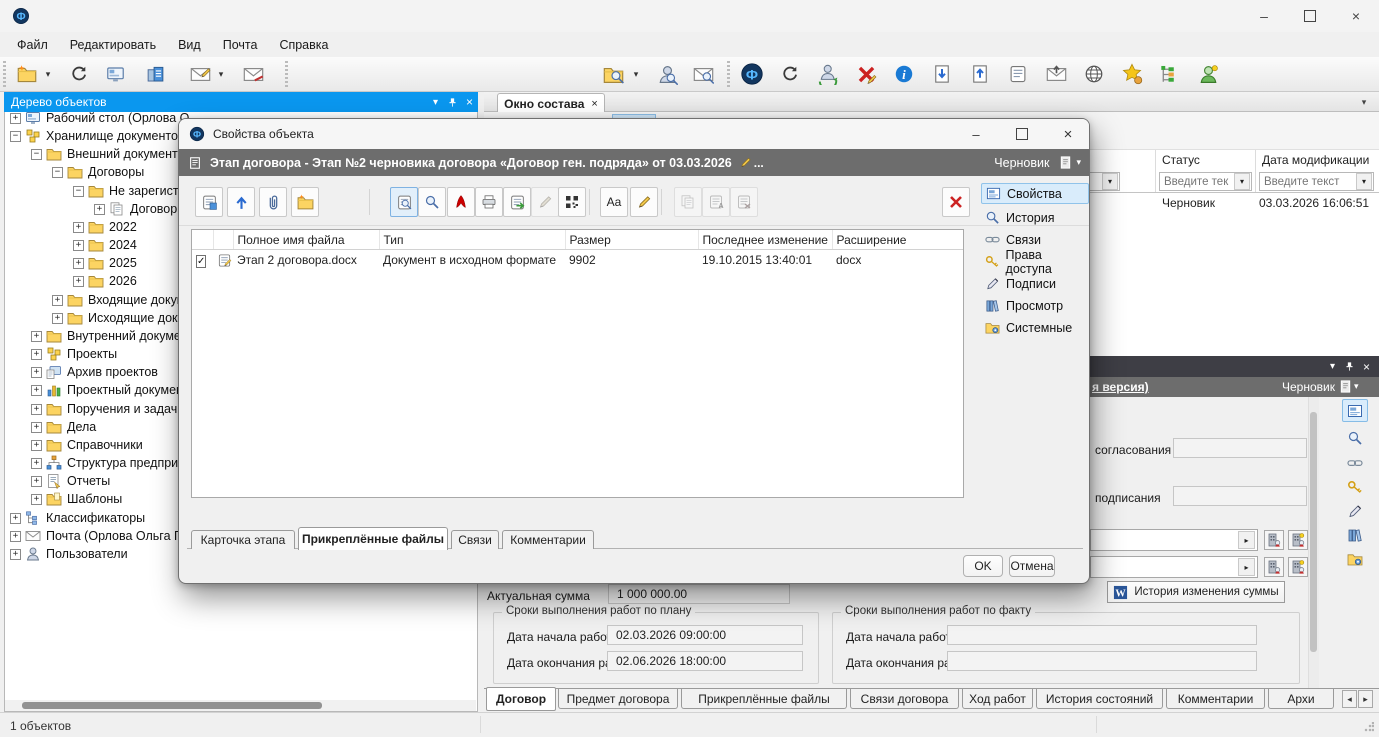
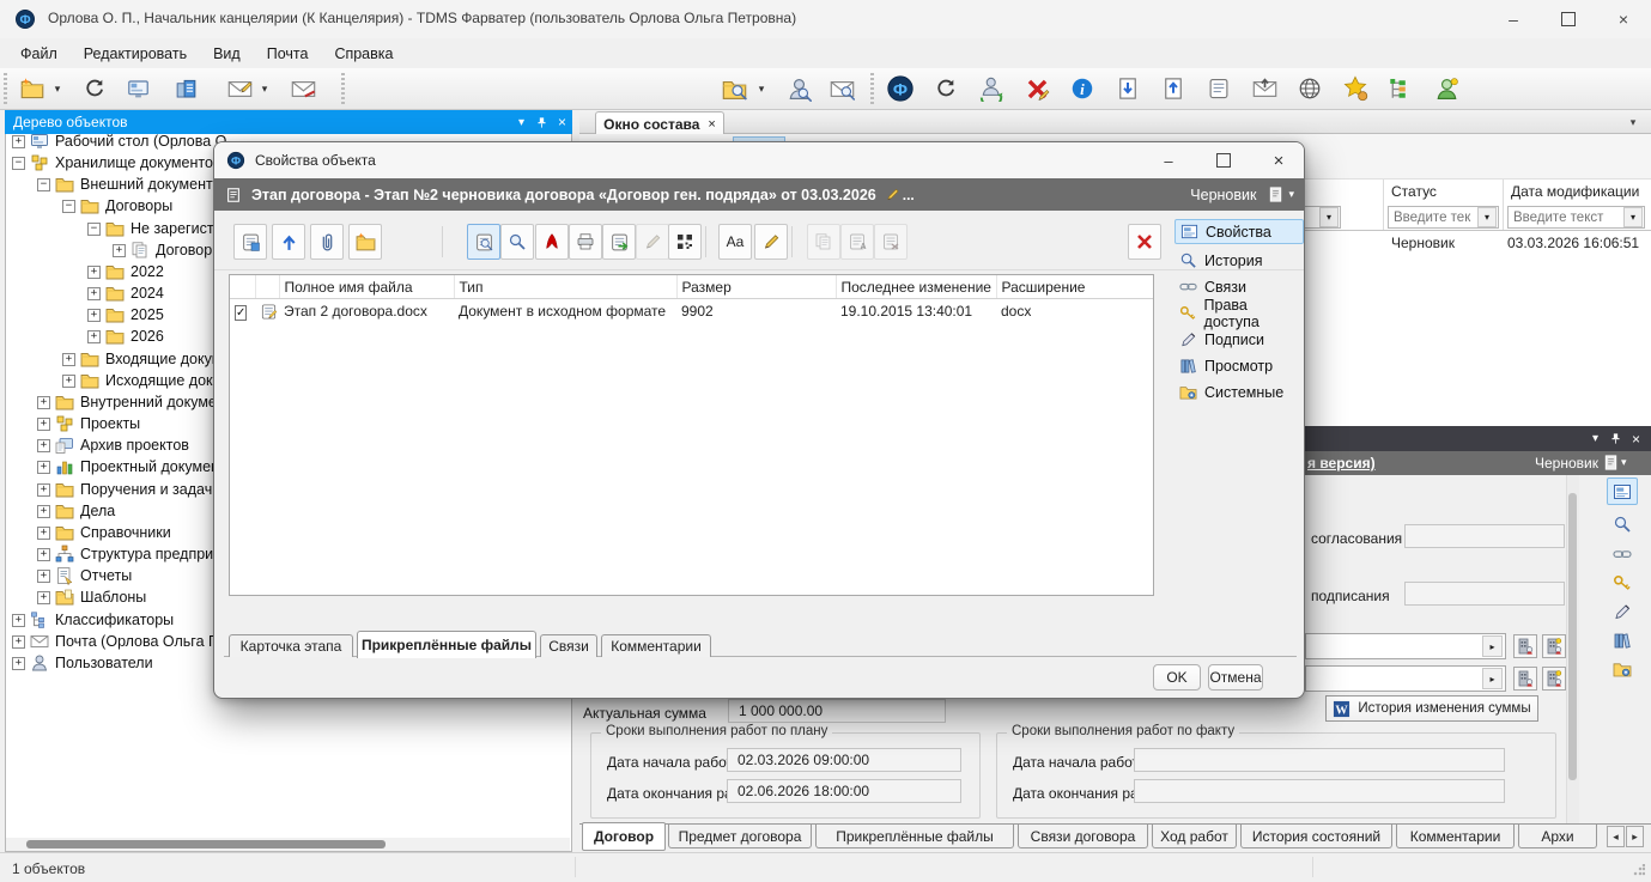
+ Орлова О. П., Начальник канцелярии (К Канцелярия) - TDMS Фарватер (пользователь Орлова Ольга Петровна)
  –
  ×
  Файл
  Редактировать
  Вид
  Почта
  Справка
  ▾
  ▾
  ▾
  Дерево объектов
  ▾
  ×
  +
  Рабочий стол (Орлова
  −
  Хранилище документо
  −
  Внешний документ
  −
  Договоры
  −
  Не зарегист
  +
  Договор
  +
  2022
  +
  2024
  +
  2025
  +
  2026
  +
  Входящие доку
  +
  Исходящие док
  +
  Внутренний докум
  +
  Проекты
  +
  Архив проектов
  +
  Проектный докуме
  +
  Поручения и задач
  +
  Дела
  +
  Справочники
  +
  Структура предпри
  +
  Отчеты
  +
  Шаблоны
  +
  Классификаторы
  +
  Почта (Орлова Ольга
  +
  Пользователи
  Окно состава
  ×
  ▾
  Статус
  Дата модификации
  ▾
  Введите тек
  ▾
  Введите текст
  ▾
  Черновик
  03.03.2026 16:06:51
  ▾
  ×
  я версия)
  Черновик
  ▾
  согласования
  подписания
  ▸
  ▸
  История изменения суммы
  Актуальная сумма
  1 000 000.00
  Сроки выполнения работ по плану
  Дата начала рабо
  02.03.2026 09:00:00
  Дата окончания р
  02.06.2026 18:00:00
  Сроки выполнения работ по факту
  Дата начала рабо
  Дата окончания р
  Договор
  Предмет договора
  Прикреплённые файлы
  Связи договора
  Ход работ
  История состояний
  Комментарии
  Архи
  ◂
  ▸
  1 объектов
  Свойства объекта
  –
  ×
  Этап договора - Этап №2 черновика договора «Договор ген. подряда» от 03.03.2026
  ...
  Черновик
  ▾
  Aa
  		Полное имя файла	Тип	Размер	Последнее изменение	Расширение
  ✓		Этап 2 договора.docx	Документ в исходном формате	9902	19.10.2015 13:40:01	docx
  Свойства
  История
  Связи
  Права доступа
  Подписи
  Просмотр
  Системные
  Карточка этапа
  Прикреплённые файлы
  Связи
  Комментарии
  OK
  Отмена
